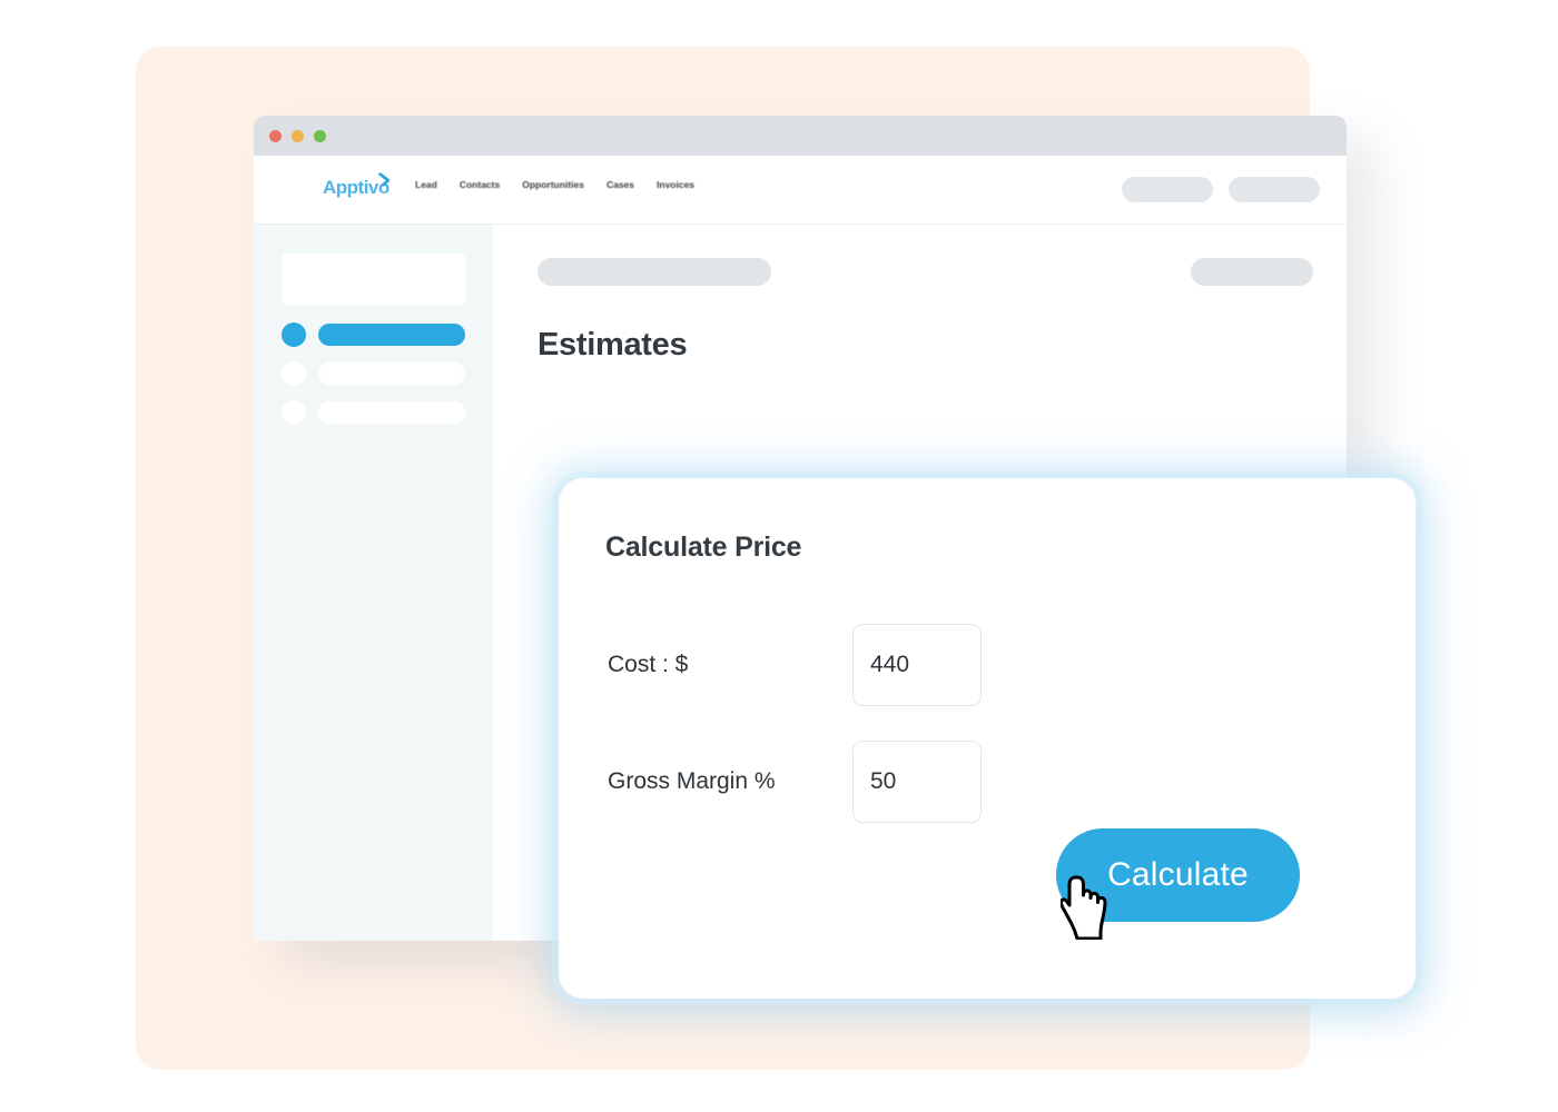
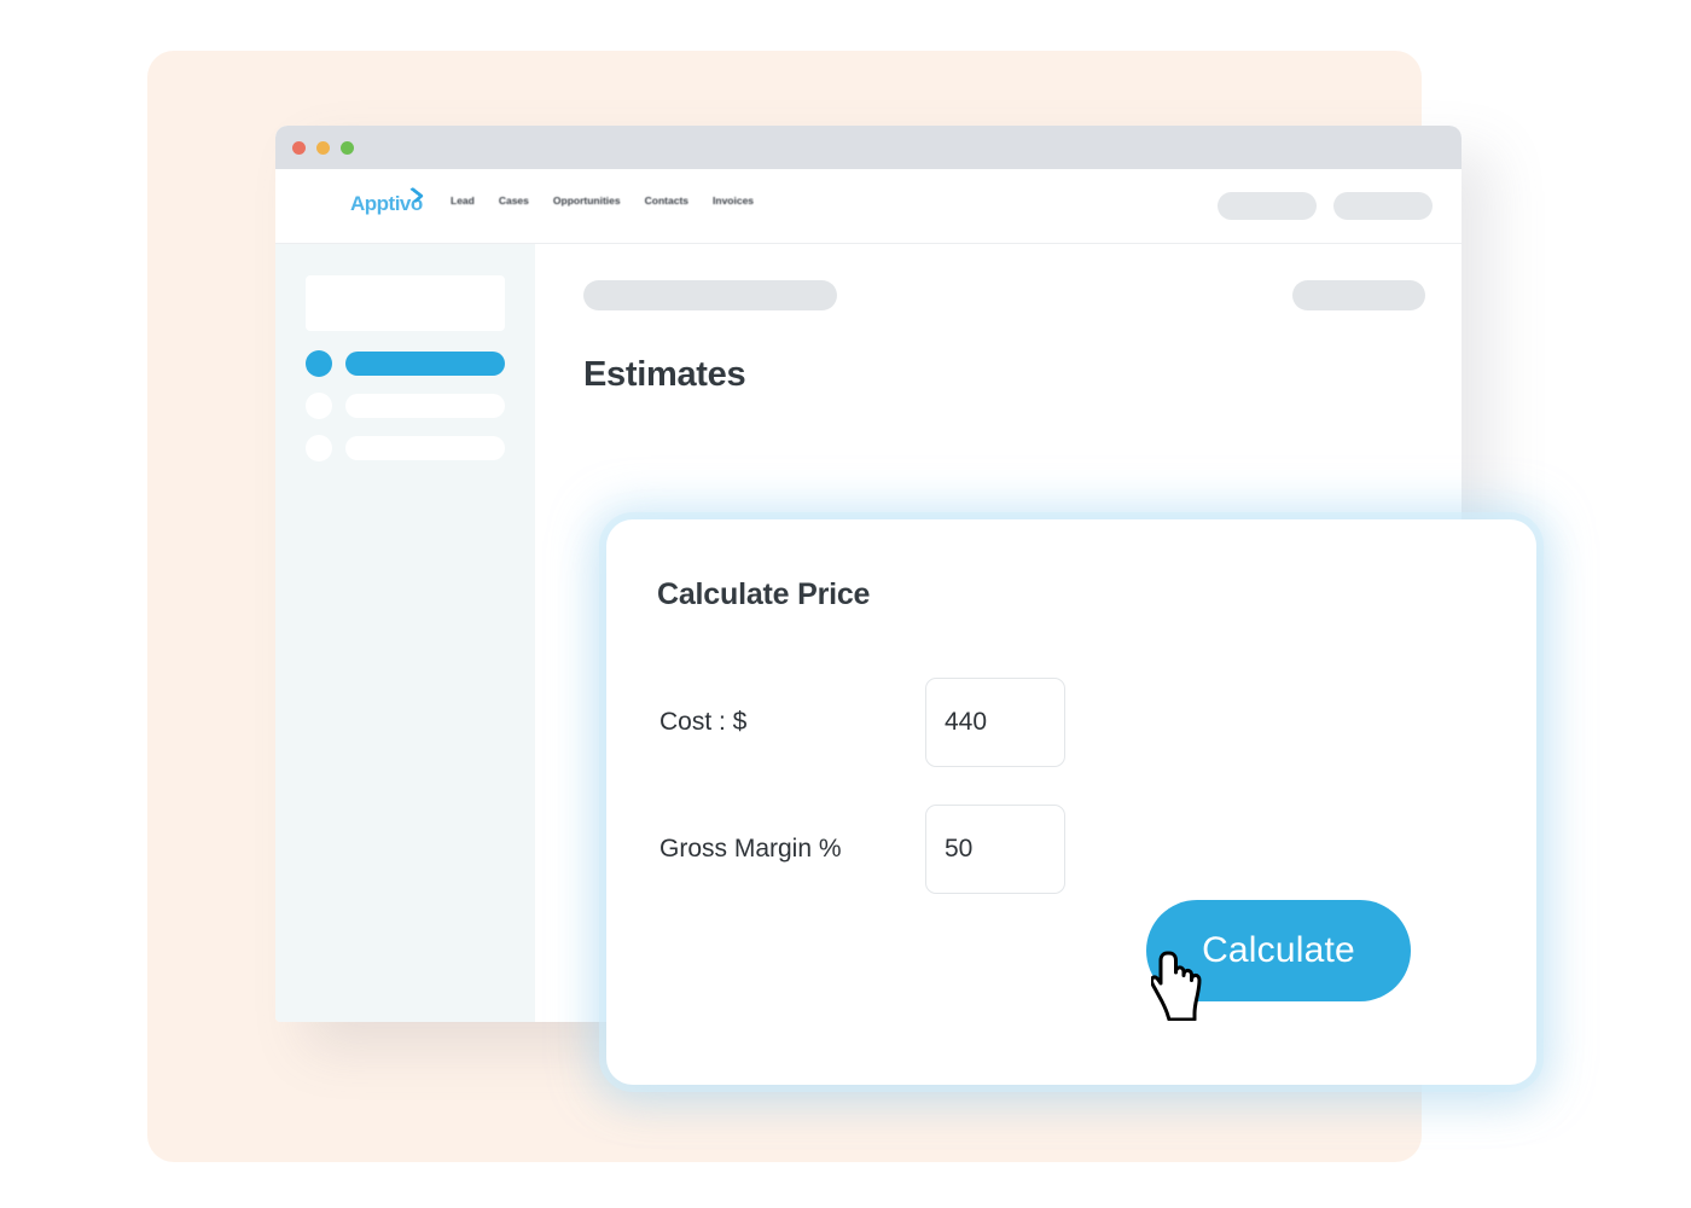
  Apptivo
  Lead
- Contacts
+ Cases
  Opportunities
- Cases
+ Contacts
  Invoices
  Estimates
  Calculate Price
  Cost : $
  440
  Gross Margin %
  50
  Calculate
